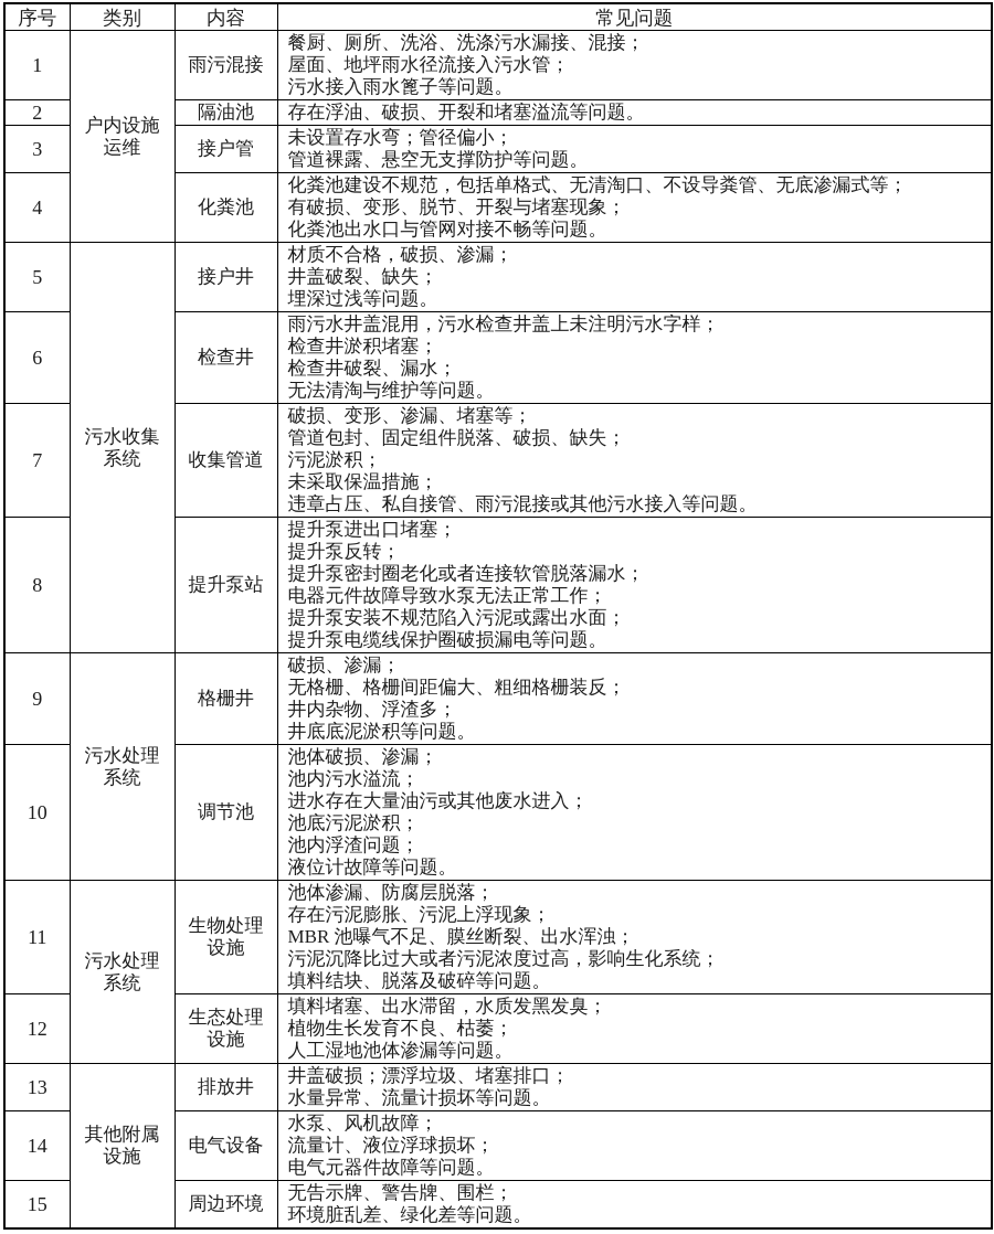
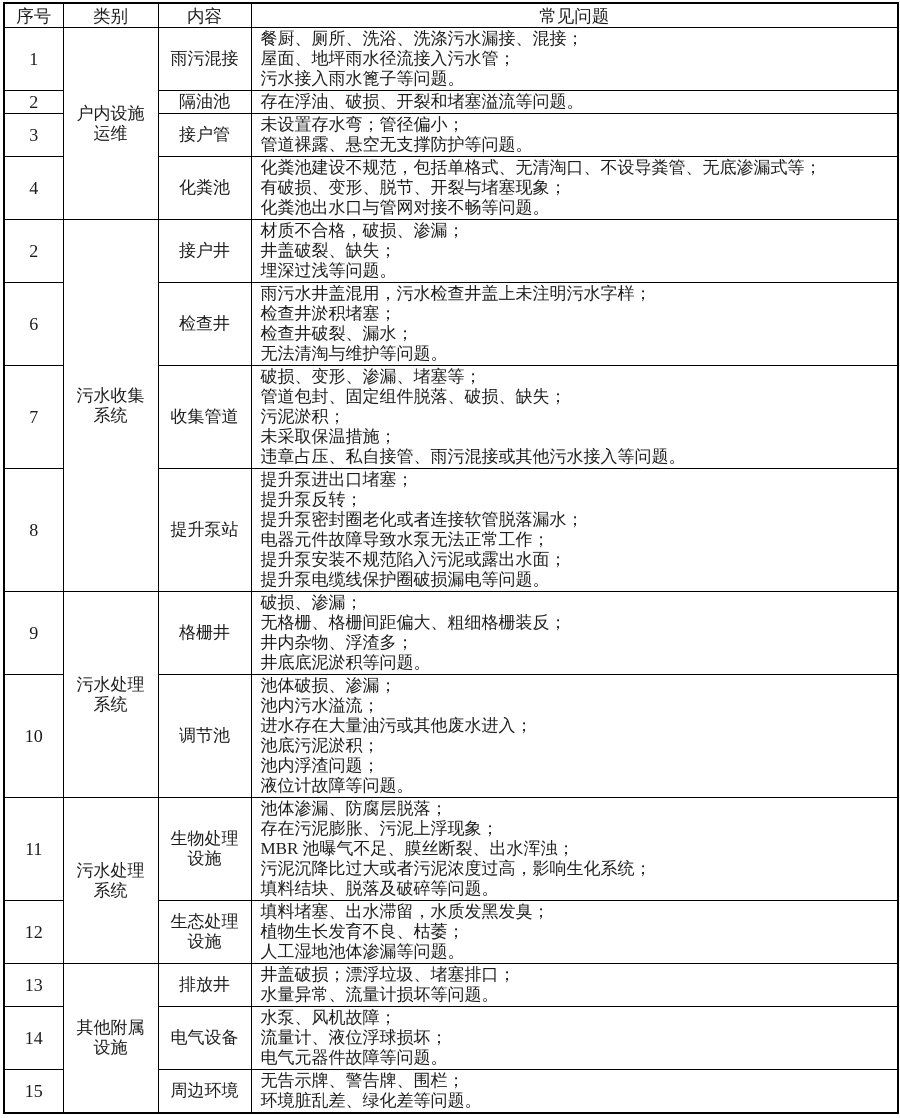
  序号	类别	内容	常见问题
  1	户内设施运维	雨污混接	餐厨、厕所、洗浴、洗涤污水漏接、混接；屋面、地坪雨水径流接入污水管；污水接入雨水篦子等问题。
  2	隔油池	存在浮油、破损、开裂和堵塞溢流等问题。
  3	接户管	未设置存水弯；管径偏小；管道裸露、悬空无支撑防护等问题。
  4	化粪池	化粪池建设不规范，包括单格式、无清淘口、不设导粪管、无底渗漏式等；有破损、变形、脱节、开裂与堵塞现象；化粪池出水口与管网对接不畅等问题。
- 5	污水收集系统	接户井	材质不合格，破损、渗漏；井盖破裂、缺失；埋深过浅等问题。
+ 2	污水收集系统	接户井	材质不合格，破损、渗漏；井盖破裂、缺失；埋深过浅等问题。
  6	检查井	雨污水井盖混用，污水检查井盖上未注明污水字样；检查井淤积堵塞；检查井破裂、漏水；无法清淘与维护等问题。
  7	收集管道	破损、变形、渗漏、堵塞等；管道包封、固定组件脱落、破损、缺失；污泥淤积；未采取保温措施；违章占压、私自接管、雨污混接或其他污水接入等问题。
  8	提升泵站	提升泵进出口堵塞；提升泵反转；提升泵密封圈老化或者连接软管脱落漏水；电器元件故障导致水泵无法正常工作；提升泵安装不规范陷入污泥或露出水面；提升泵电缆线保护圈破损漏电等问题。
  9	污水处理系统	格栅井	破损、渗漏；无格栅、格栅间距偏大、粗细格栅装反；井内杂物、浮渣多；井底底泥淤积等问题。
  10	调节池	池体破损、渗漏；池内污水溢流；进水存在大量油污或其他废水进入；池底污泥淤积；池内浮渣问题；液位计故障等问题。
  11	污水处理系统	生物处理设施	池体渗漏、防腐层脱落；存在污泥膨胀、污泥上浮现象；MBR 池曝气不足、膜丝断裂、出水浑浊；污泥沉降比过大或者污泥浓度过高，影响生化系统；填料结块、脱落及破碎等问题。
  12	生态处理设施	填料堵塞、出水滞留，水质发黑发臭；植物生长发育不良、枯萎；人工湿地池体渗漏等问题。
  13	其他附属设施	排放井	井盖破损；漂浮垃圾、堵塞排口；水量异常、流量计损坏等问题。
  14	电气设备	水泵、风机故障；流量计、液位浮球损坏；电气元器件故障等问题。
  15	周边环境	无告示牌、警告牌、围栏；环境脏乱差、绿化差等问题。
